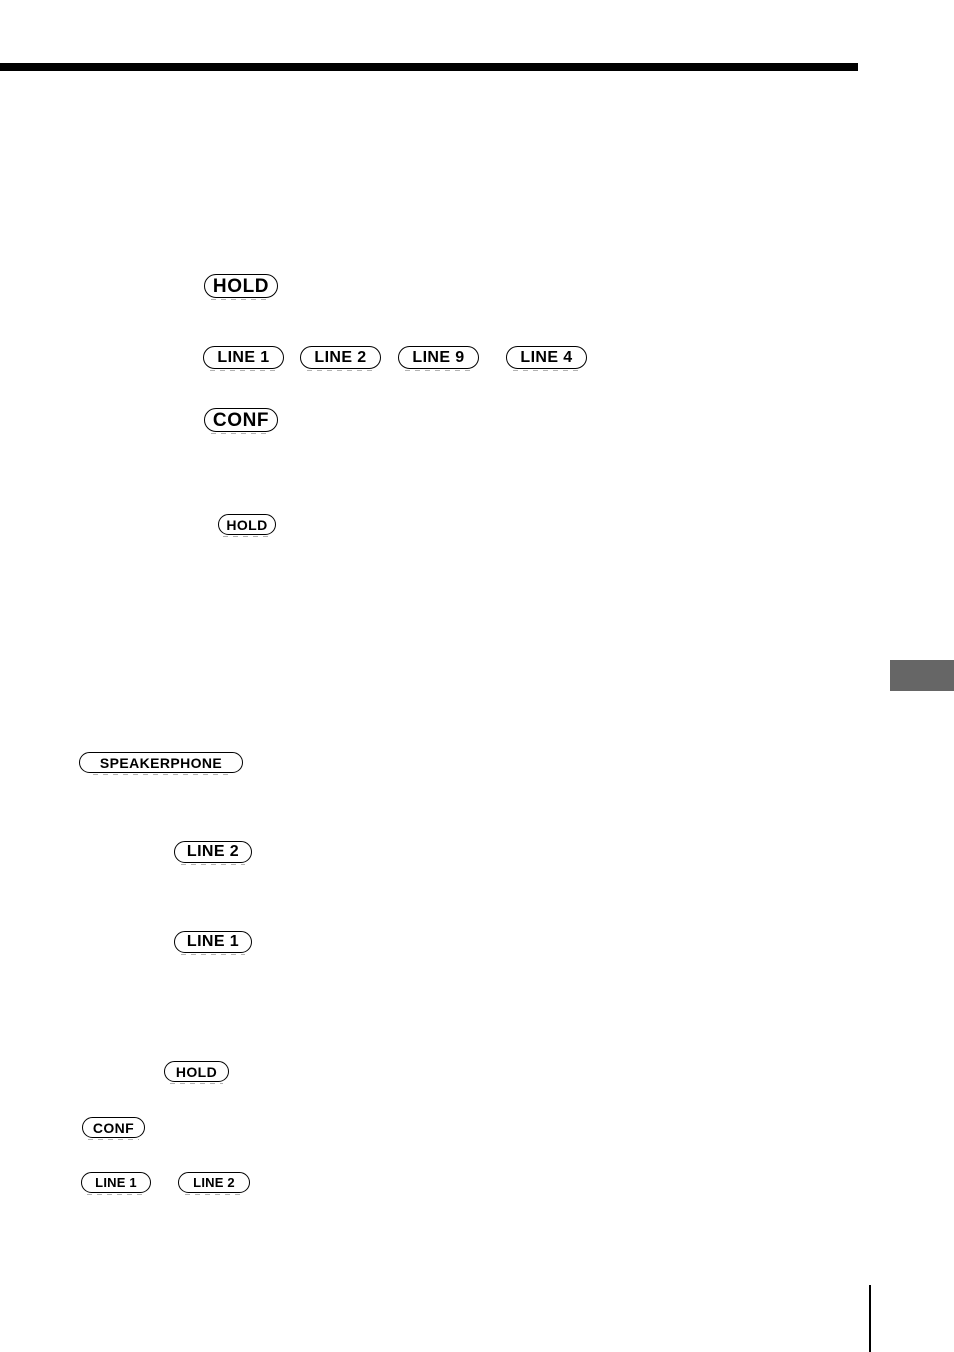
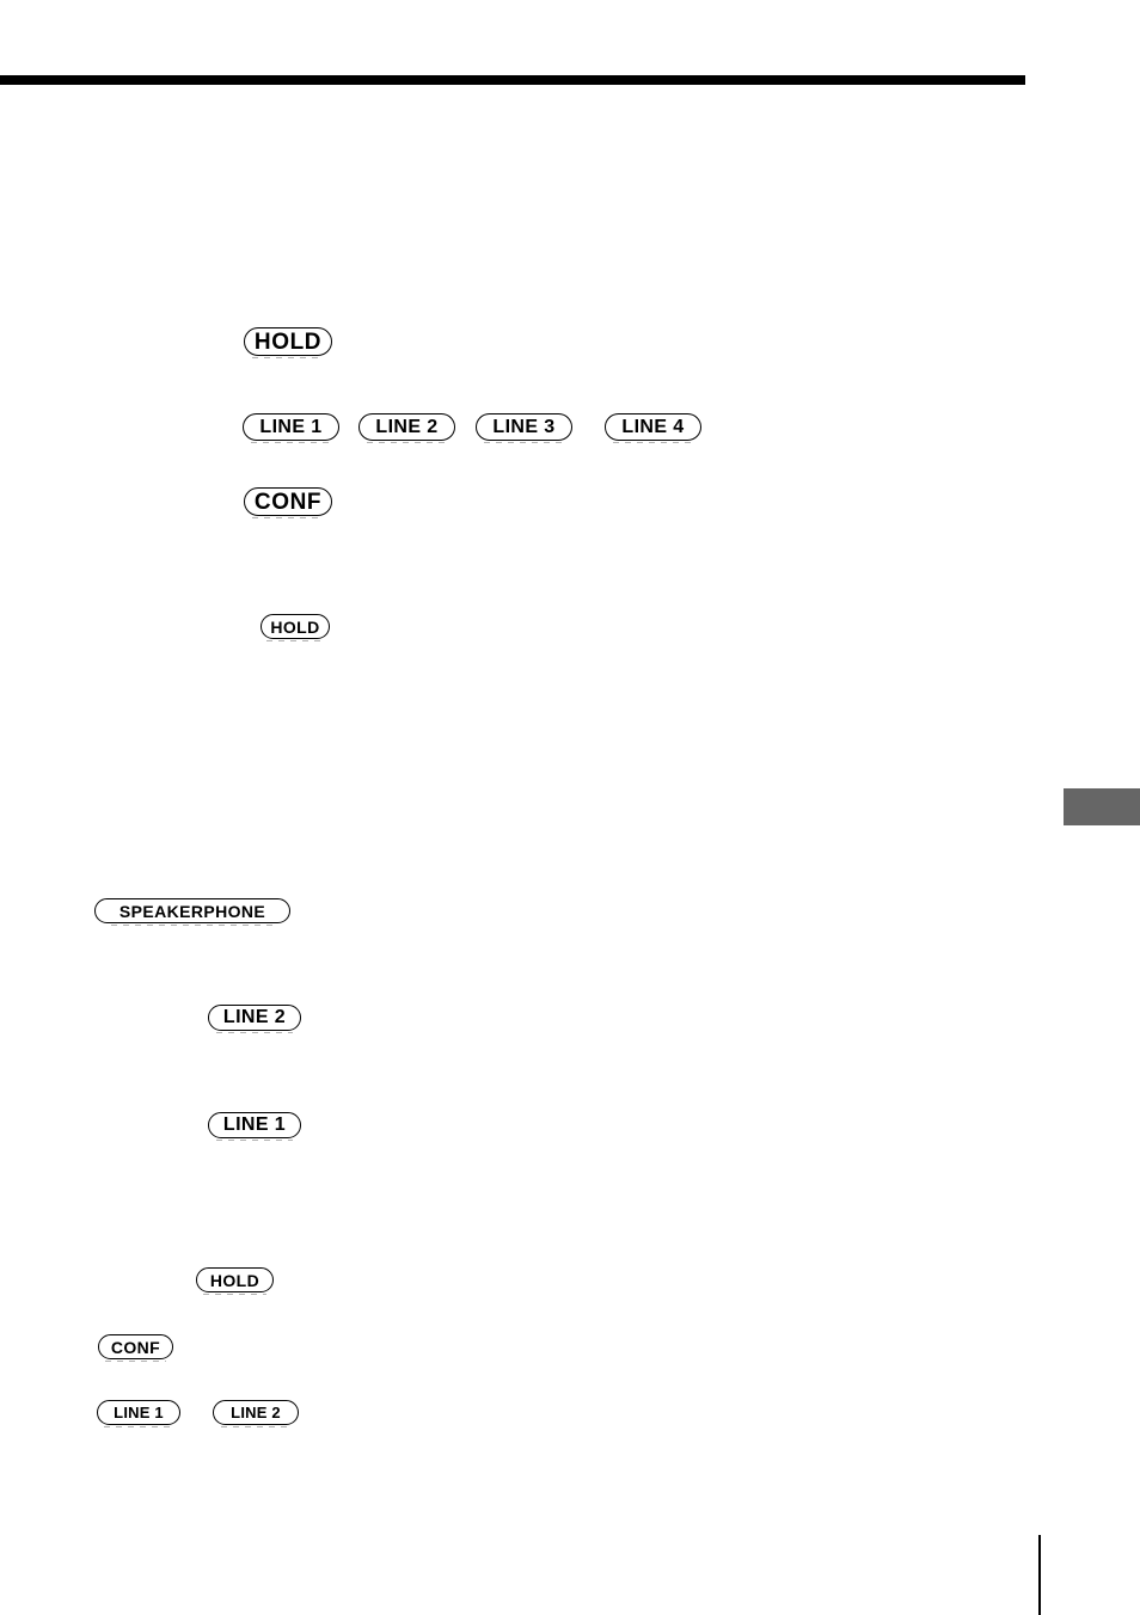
  HOLD
  LINE 1
  LINE 2
- LINE 9
+ LINE 3
  LINE 4
  CONF
  HOLD
  SPEAKERPHONE
  LINE 2
  LINE 1
  HOLD
  CONF
  LINE 1
  LINE 2
